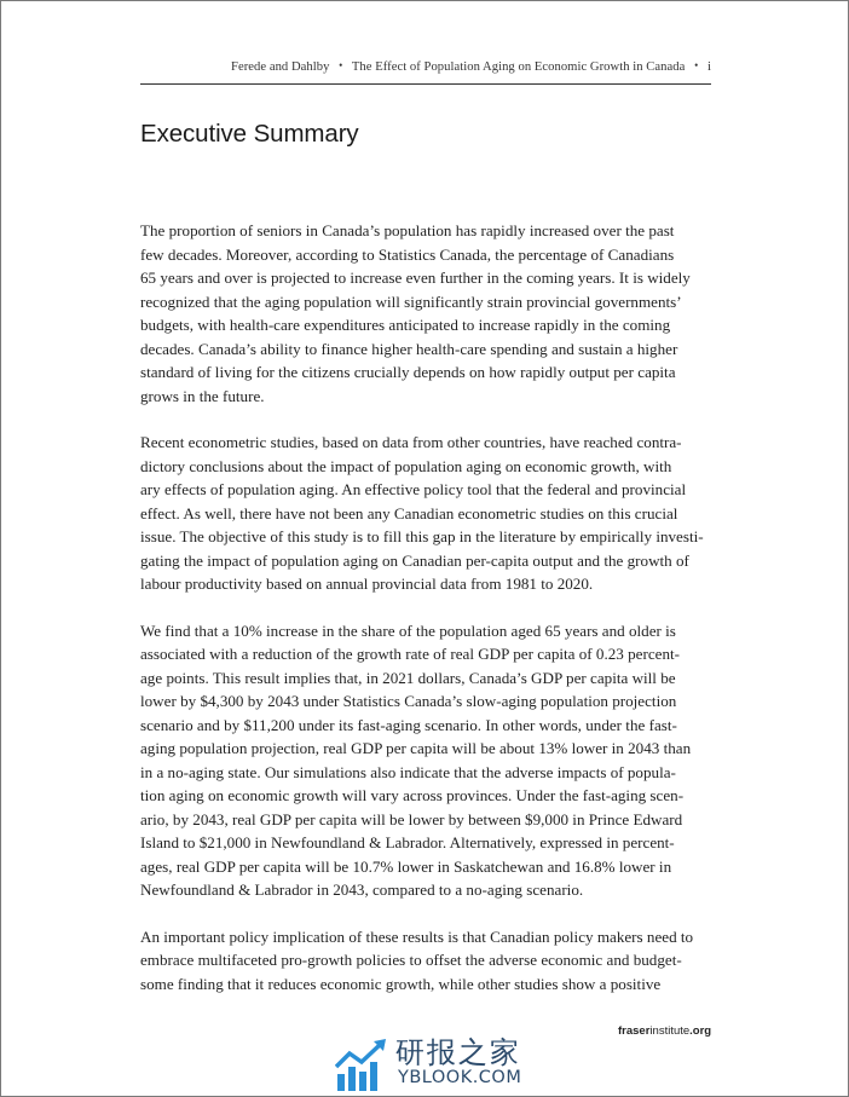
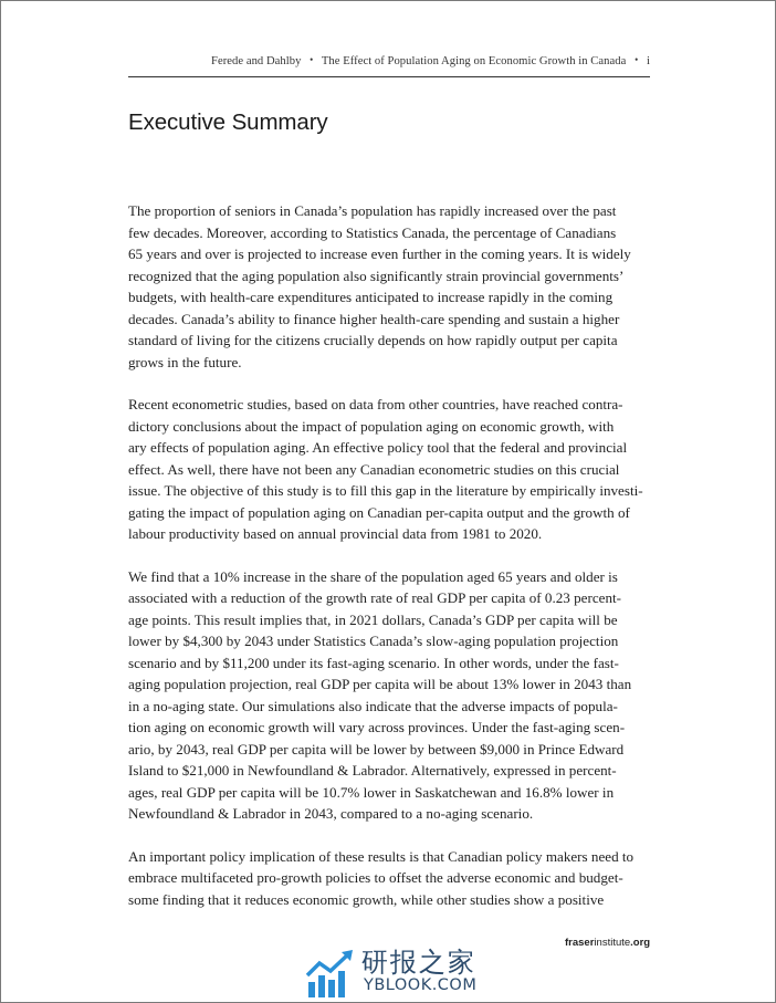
  Ferede and Dahlby • The Effect of Population Aging on Economic Growth in Canada • i
  Executive Summary
  The proportion of seniors in Canada’s population has rapidly increased over the past
  few decades. Moreover, according to Statistics Canada, the percentage of Canadians
  65 years and over is projected to increase even further in the coming years. It is widely
- recognized that the aging population will significantly strain provincial governments’
+ recognized that the aging population also significantly strain provincial governments’
  budgets, with health-care expenditures anticipated to increase rapidly in the coming
  decades. Canada’s ability to finance higher health-care spending and sustain a higher
  standard of living for the citizens crucially depends on how rapidly output per capita
  grows in the future.
  Recent econometric studies, based on data from other countries, have reached contra-
  dictory conclusions about the impact of population aging on economic growth, with
  ary effects of population aging. An effective policy tool that the federal and provincial
  effect. As well, there have not been any Canadian econometric studies on this crucial
  issue. The objective of this study is to fill this gap in the literature by empirically investi-
  gating the impact of population aging on Canadian per-capita output and the growth of
  labour productivity based on annual provincial data from 1981 to 2020.
  We find that a 10% increase in the share of the population aged 65 years and older is
  associated with a reduction of the growth rate of real GDP per capita of 0.23 percent-
  age points. This result implies that, in 2021 dollars, Canada’s GDP per capita will be
  lower by $4,300 by 2043 under Statistics Canada’s slow-aging population projection
  scenario and by $11,200 under its fast-aging scenario. In other words, under the fast-
  aging population projection, real GDP per capita will be about 13% lower in 2043 than
  in a no-aging state. Our simulations also indicate that the adverse impacts of popula-
  tion aging on economic growth will vary across provinces. Under the fast-aging scen-
  ario, by 2043, real GDP per capita will be lower by between $9,000 in Prince Edward
  Island to $21,000 in Newfoundland & Labrador. Alternatively, expressed in percent-
  ages, real GDP per capita will be 10.7% lower in Saskatchewan and 16.8% lower in
  Newfoundland & Labrador in 2043, compared to a no-aging scenario.
  An important policy implication of these results is that Canadian policy makers need to
  embrace multifaceted pro-growth policies to offset the adverse economic and budget-
  some finding that it reduces economic growth, while other studies show a positive
  fraserinstitute.org
  研报之家
  YBLOOK.COM
